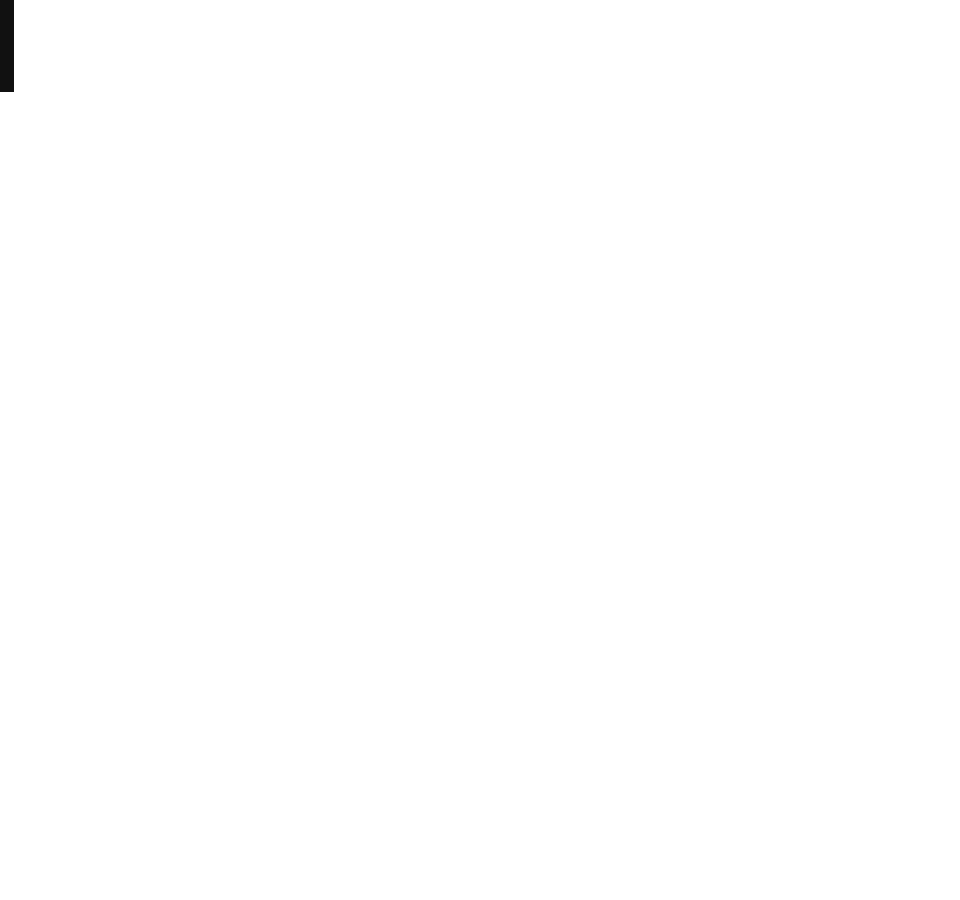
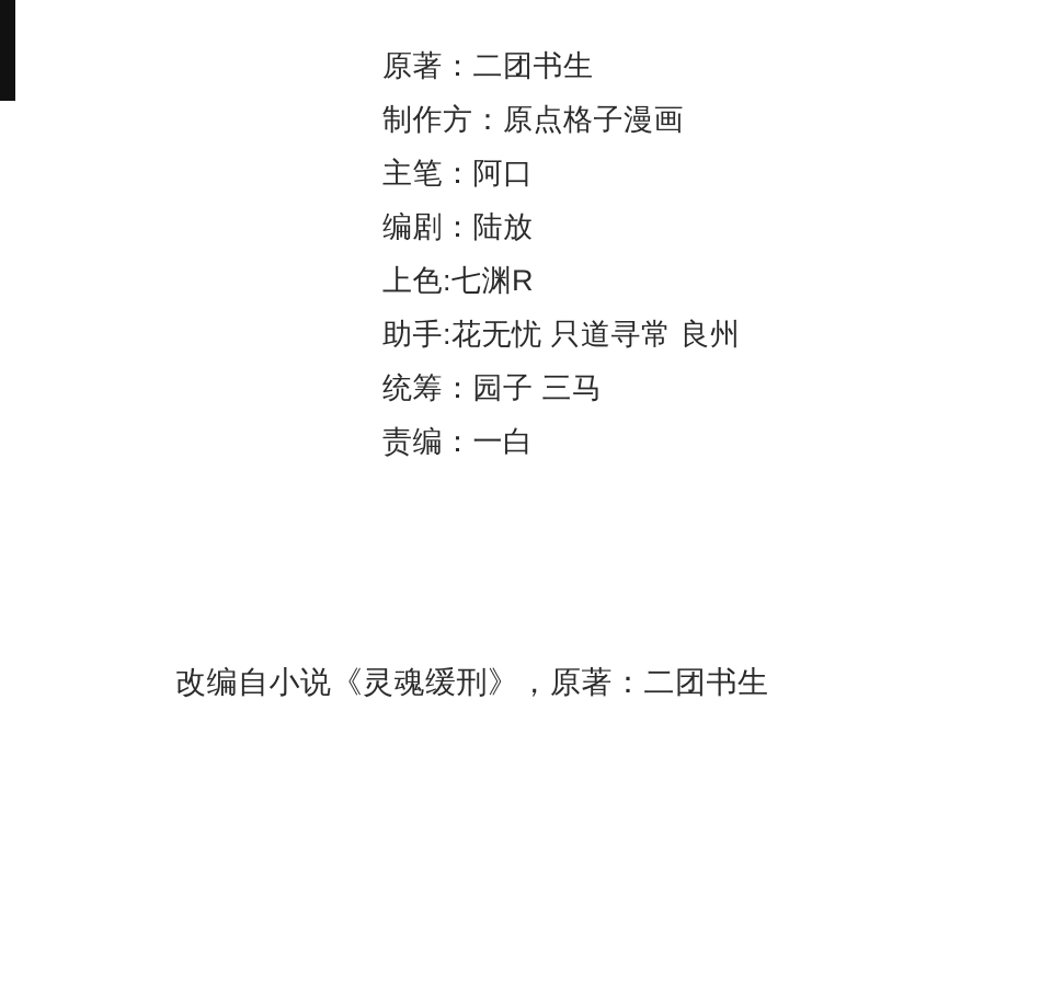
+ 原著：二团书生
+ 制作方：原点格子漫画
+ 主笔：阿口
+ 编剧：陆放
+ 上色:七渊R
+ 助手:花无忧 只道寻常 良州
+ 统筹：园子 三马
+ 责编：一白
+ 改编自小说《灵魂缓刑》，原著：二团书生
